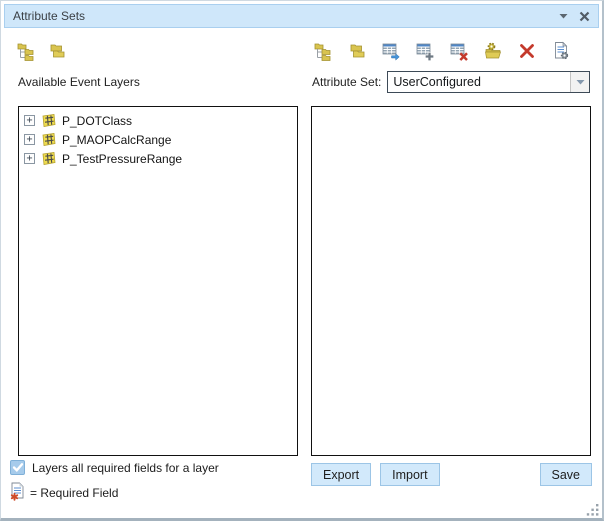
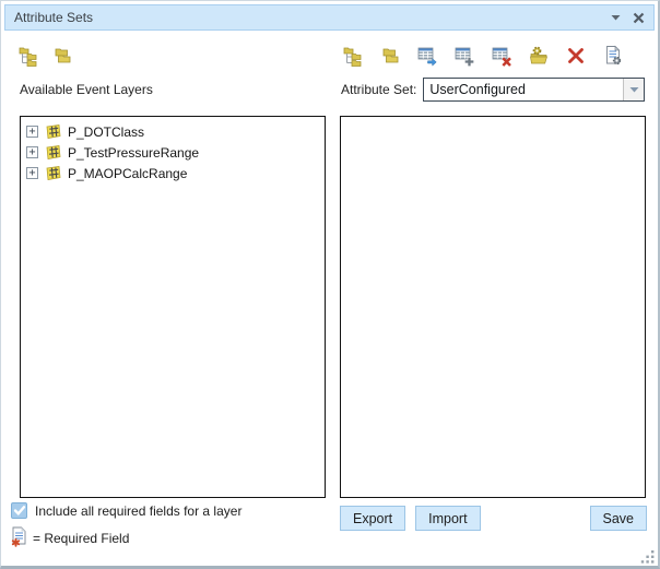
  Attribute Sets
  Available Event Layers
  Attribute Set:
  UserConfigured
  +
  P_DOTClass
  +
- P_MAOPCalcRange
+ P_TestPressureRange
  +
- P_TestPressureRange
+ P_MAOPCalcRange
- Layers all required fields for a layer
+ Include all required fields for a layer
  = Required Field
  Export
  Import
  Save
